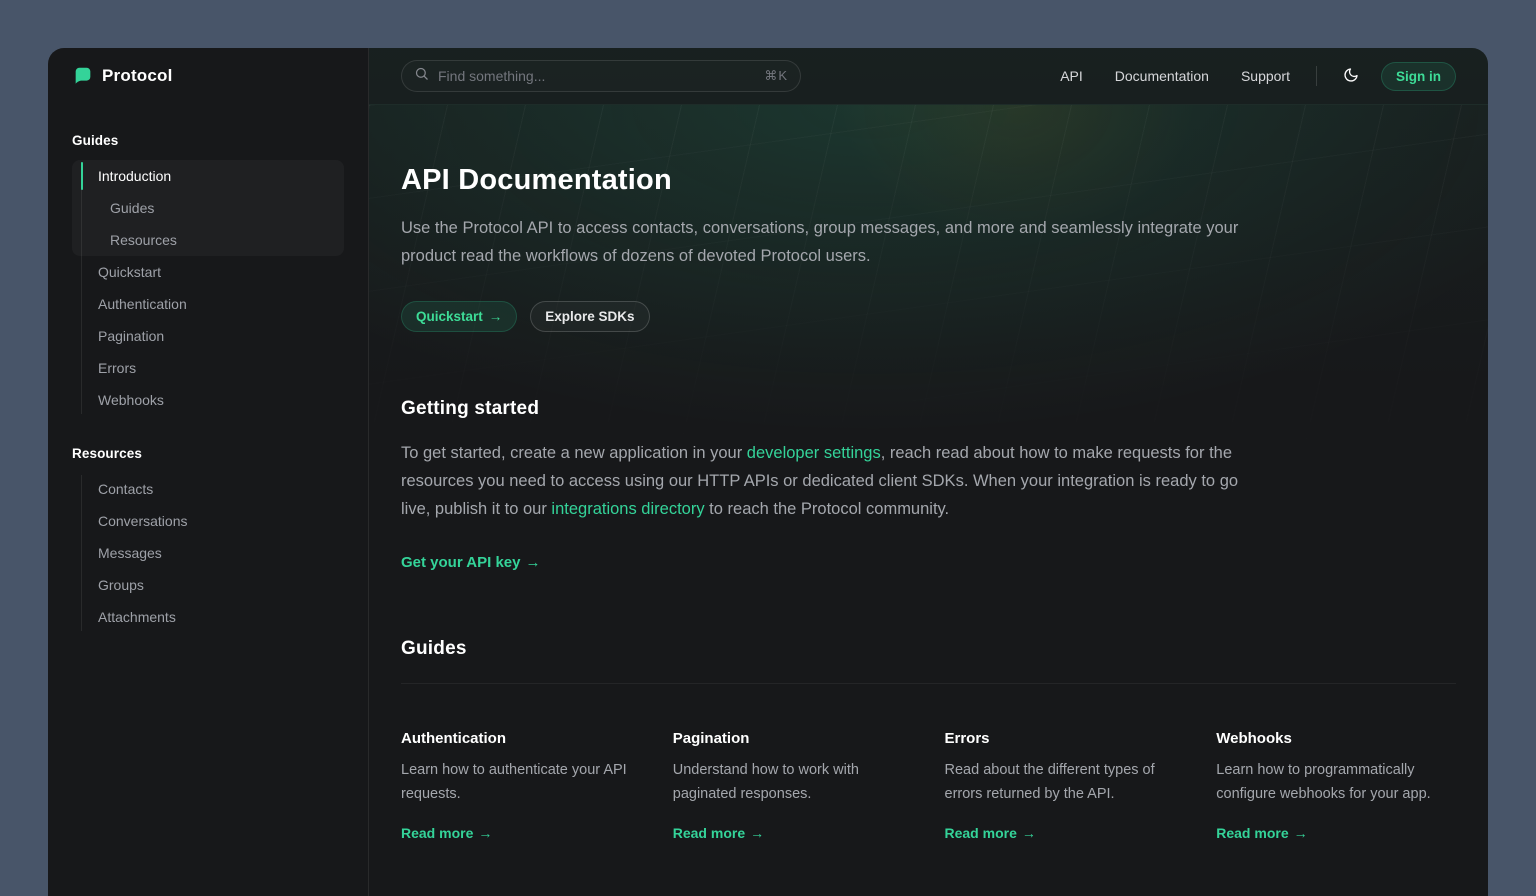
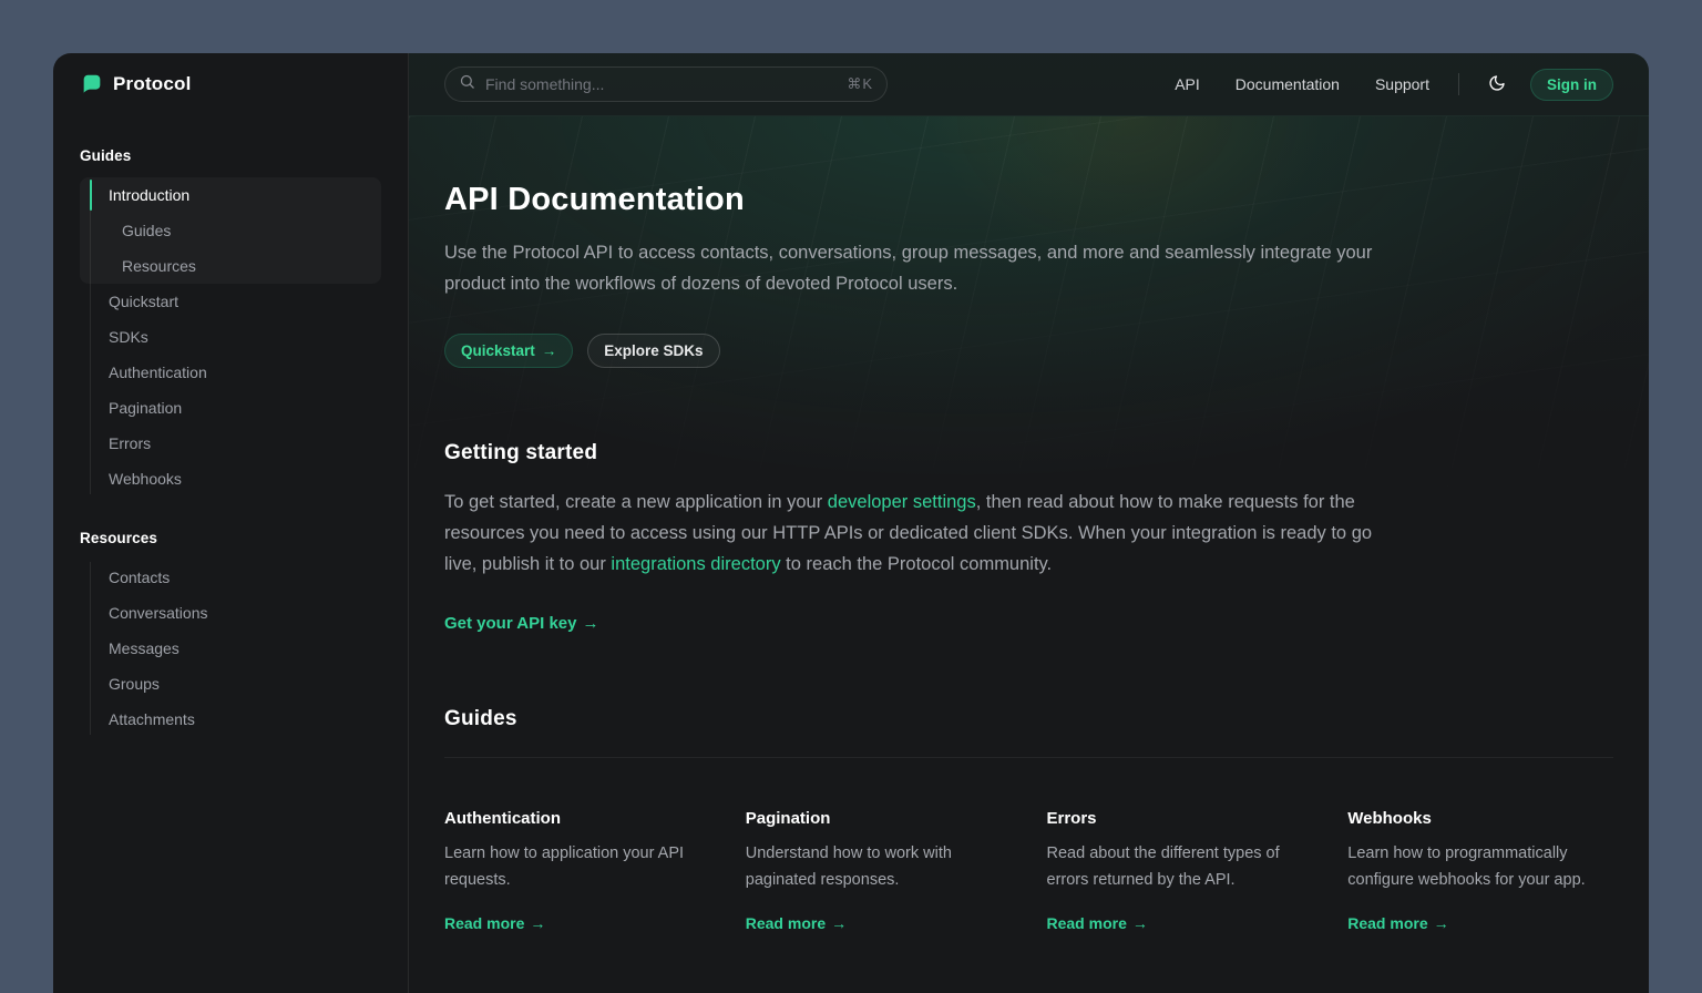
  Protocol
  Guides
  Introduction
  Guides
  Resources
  Quickstart
+ SDKs
  Authentication
  Pagination
  Errors
  Webhooks
  Resources
  Contacts
  Conversations
  Messages
  Groups
  Attachments
  Find something...
  ⌘K
  API
  Documentation
  Support
  Sign in
  API Documentation
- Use the Protocol API to access contacts, conversations, group messages, and more and seamlessly integrate your product read the workflows of dozens of devoted Protocol users.
+ Use the Protocol API to access contacts, conversations, group messages, and more and seamlessly integrate your product into the workflows of dozens of devoted Protocol users.
  Quickstart
  →
  Explore SDKs
  Getting started
- To get started, create a new application in your developer settings, reach read about how to make requests for the resources you need to access using our HTTP APIs or dedicated client SDKs. When your integration is ready to go live, publish it to our integrations directory to reach the Protocol community.
+ To get started, create a new application in your developer settings, then read about how to make requests for the resources you need to access using our HTTP APIs or dedicated client SDKs. When your integration is ready to go live, publish it to our integrations directory to reach the Protocol community.
  Get your API key
  →
  Guides
  Authentication
- Learn how to authenticate your API requests.
+ Learn how to application your API requests.
  Read more
  →
  Pagination
  Understand how to work with paginated responses.
  Read more
  →
  Errors
  Read about the different types of errors returned by the API.
  Read more
  →
  Webhooks
  Learn how to programmatically configure webhooks for your app.
  Read more
  →
